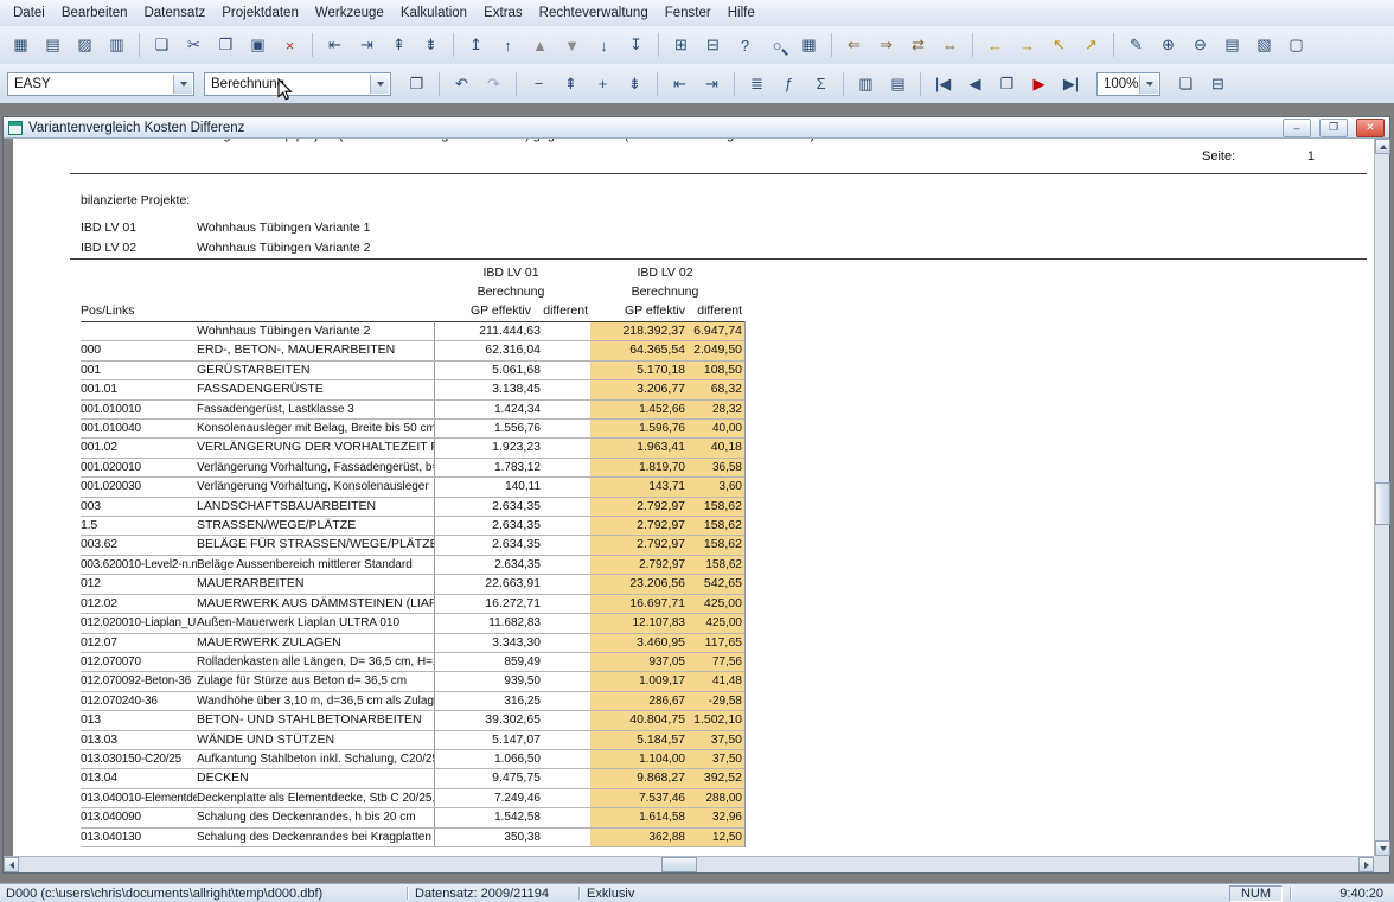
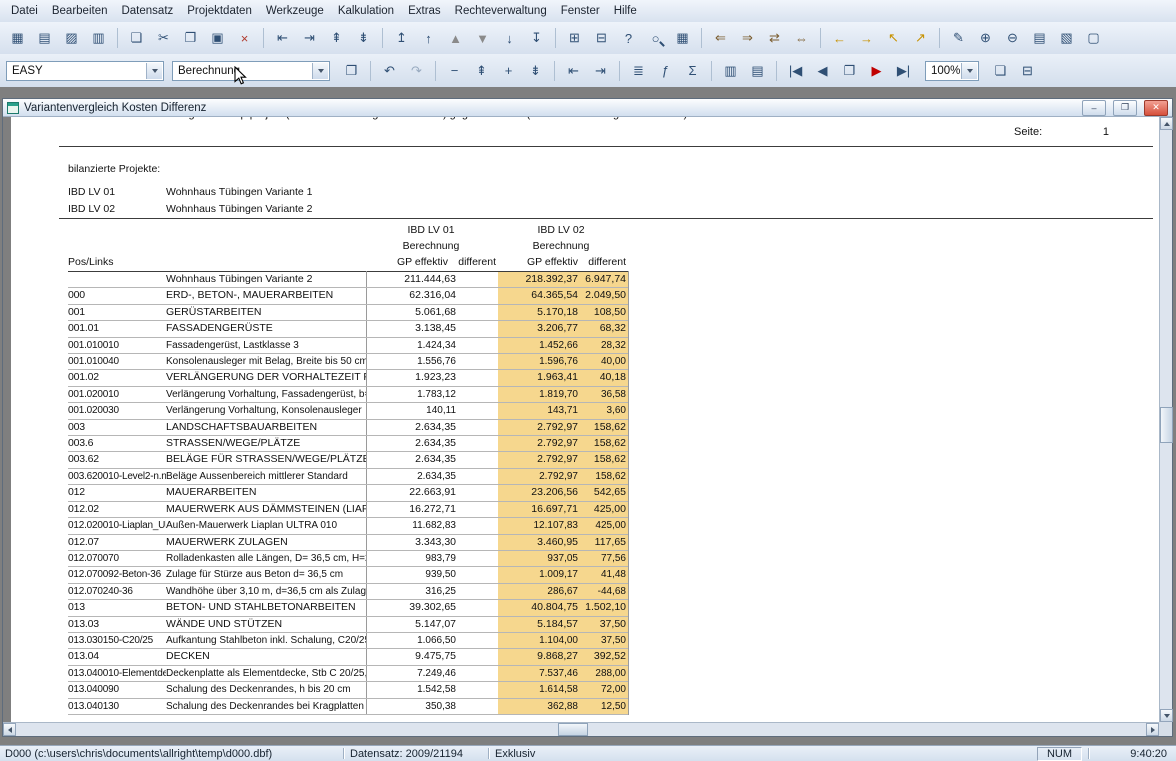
  Datei
  Bearbeiten
  Datensatz
  Projektdaten
  Werkzeuge
  Kalkulation
  Extras
  Rechteverwaltung
  Fenster
  Hilfe
  ▦
  ▤
  ▨
  ▥
  ❏
  ✂
  ❐
  ▣
  ×
  ⇤
  ⇥
  ⇞
  ⇟
  ↥
  ↑
  ▲
  ▼
  ↓
  ↧
  ⊞
  ⊟
  ?
  ○
  ▦
  ⇐
  ⇒
  ⇄
  ⇔
  ←
  →
  ↖
  ↗
  ✎
  ⊕
  ⊖
  ▤
  ▧
  ▢
  EASY
  Berechnun
  ❐
  ↶
  ↷
  −
  ⇞
  +
  ⇟
  ⇤
  ⇥
  ≣
  ƒ
  Σ
  ▥
  ▤
  |◀
  ◀
  ❐
  ▶
  ▶|
  100%
  ❏
  ⊟
  Variantenvergleich Kosten Differenz
  –
  ❐
  ✕
  Seite:
  1
  bilanzierte Projekte:
  IBD LV 01
  Wohnhaus Tübingen Variante 1
  IBD LV 02
  Wohnhaus Tübingen Variante 2
  IBD LV 01
  IBD LV 02
  Berechnung
  Berechnung
  GP effektiv
  different
  GP effektiv
  different
  Pos/Links
  Wohnhaus Tübingen Variante 2
  211.444,63
  218.392,37
  6.947,74
  000
  ERD-, BETON-, MAUERARBEITEN
  62.316,04
  64.365,54
  2.049,50
  001
  GERÜSTARBEITEN
  5.061,68
  5.170,18
  108,50
  001.01
  FASSADENGERÜSTE
  3.138,45
  3.206,77
  68,32
  001.010010
  Fassadengerüst, Lastklasse 3
  1.424,34
  1.452,66
  28,32
  001.010040
  Konsolenausleger mit Belag, Breite bis 50 cm
  1.556,76
  1.596,76
  40,00
  001.02
  VERLÄNGERUNG DER VORHALTEZEIT
  1.923,23
  1.963,41
  40,18
  001.020010
  Verlängerung Vorhaltung, Fassadengerüst, b
  1.783,12
  1.819,70
  36,58
  001.020030
  Verlängerung Vorhaltung, Konsolenausleger
  140,11
  143,71
  3,60
  003
  LANDSCHAFTSBAUARBEITEN
  2.634,35
  2.792,97
  158,62
- 1.5
+ 003.6
  STRASSEN/WEGE/PLÄTZE
  2.634,35
  2.792,97
  158,62
  003.62
  BELÄGE FÜR STRASSEN/WEGE/PLÄTZ
  2.634,35
  2.792,97
  158,62
  003.620010-Level2-n.n
  Beläge Aussenbereich mittlerer Standard
  2.634,35
  2.792,97
  158,62
  012
  MAUERARBEITEN
  22.663,91
  23.206,56
  542,65
  012.02
  MAUERWERK AUS DÄMMSTEINEN (LIAP
  16.272,71
  16.697,71
  425,00
  012.020010-Liaplan_U
  Außen-Mauerwerk Liaplan ULTRA 010
  11.682,83
  12.107,83
  425,00
  012.07
  MAUERWERK ZULAGEN
  3.343,30
  3.460,95
  117,65
  012.070070
  Rolladenkasten alle Längen, D= 36,5 cm, H=
- 859,49
+ 983,79
  937,05
  77,56
  012.070092-Beton-36
  Zulage für Stürze aus Beton d= 36,5 cm
  939,50
  1.009,17
  41,48
  012.070240-36
  Wandhöhe über 3,10 m, d=36,5 cm als Zulag
  316,25
  286,67
- -29,58
+ -44,68
  013
  BETON- UND STAHLBETONARBEITEN
  39.302,65
  40.804,75
  1.502,10
  013.03
  WÄNDE UND STÜTZEN
  5.147,07
  5.184,57
  37,50
  013.030150-C20/25
  Aufkantung Stahlbeton inkl. Schalung, C20/2
  1.066,50
  1.104,00
  37,50
  013.04
  DECKEN
  9.475,75
  9.868,27
  392,52
  013.040010-Elementde
  Deckenplatte als Elementdecke, Stb C 20/25,
  7.249,46
  7.537,46
  288,00
  013.040090
  Schalung des Deckenrandes, h bis 20 cm
  1.542,58
  1.614,58
- 32,96
+ 72,00
  013.040130
  Schalung des Deckenrandes bei Kragplatten
  350,38
  362,88
  12,50
  D000 (c:\users\chris\documents\allright\temp\d000.dbf)
  Datensatz: 2009/21194
  Exklusiv
  NUM
  9:40:20
